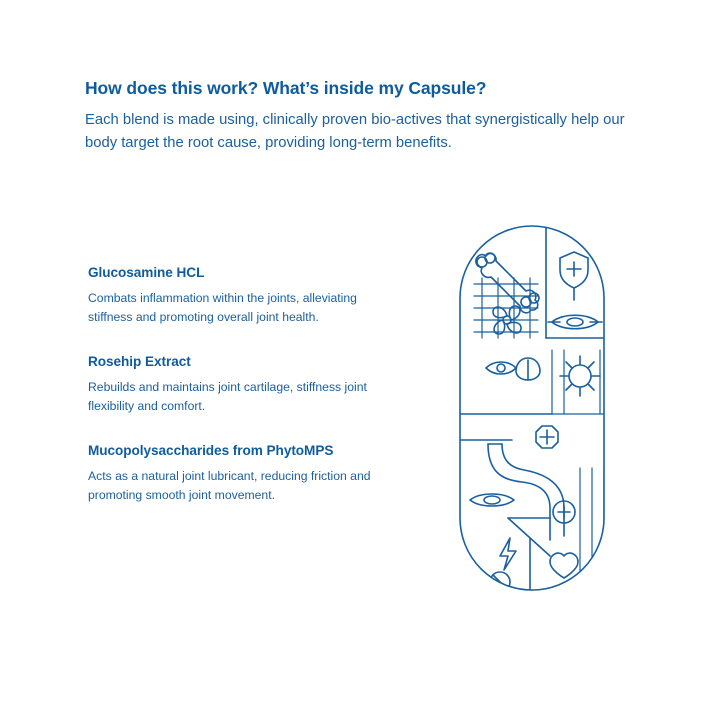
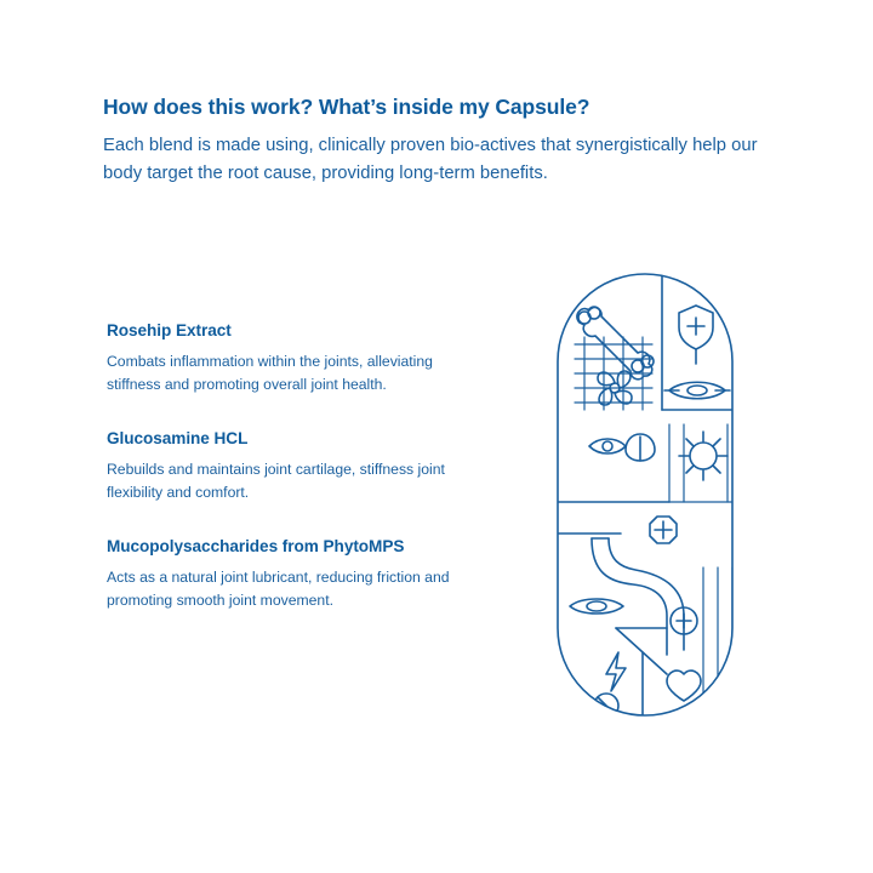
  How does this work? What’s inside my Capsule?
  Each blend is made using, clinically proven bio-actives that synergistically help our body target the root cause, providing long-term benefits.
- Glucosamine HCL
+ Rosehip Extract
  Combats inflammation within the joints, alleviating stiffness and promoting overall joint health.
- Rosehip Extract
+ Glucosamine HCL
  Rebuilds and maintains joint cartilage, stiffness joint flexibility and comfort.
  Mucopolysaccharides from PhytoMPS
  Acts as a natural joint lubricant, reducing friction and promoting smooth joint movement.
